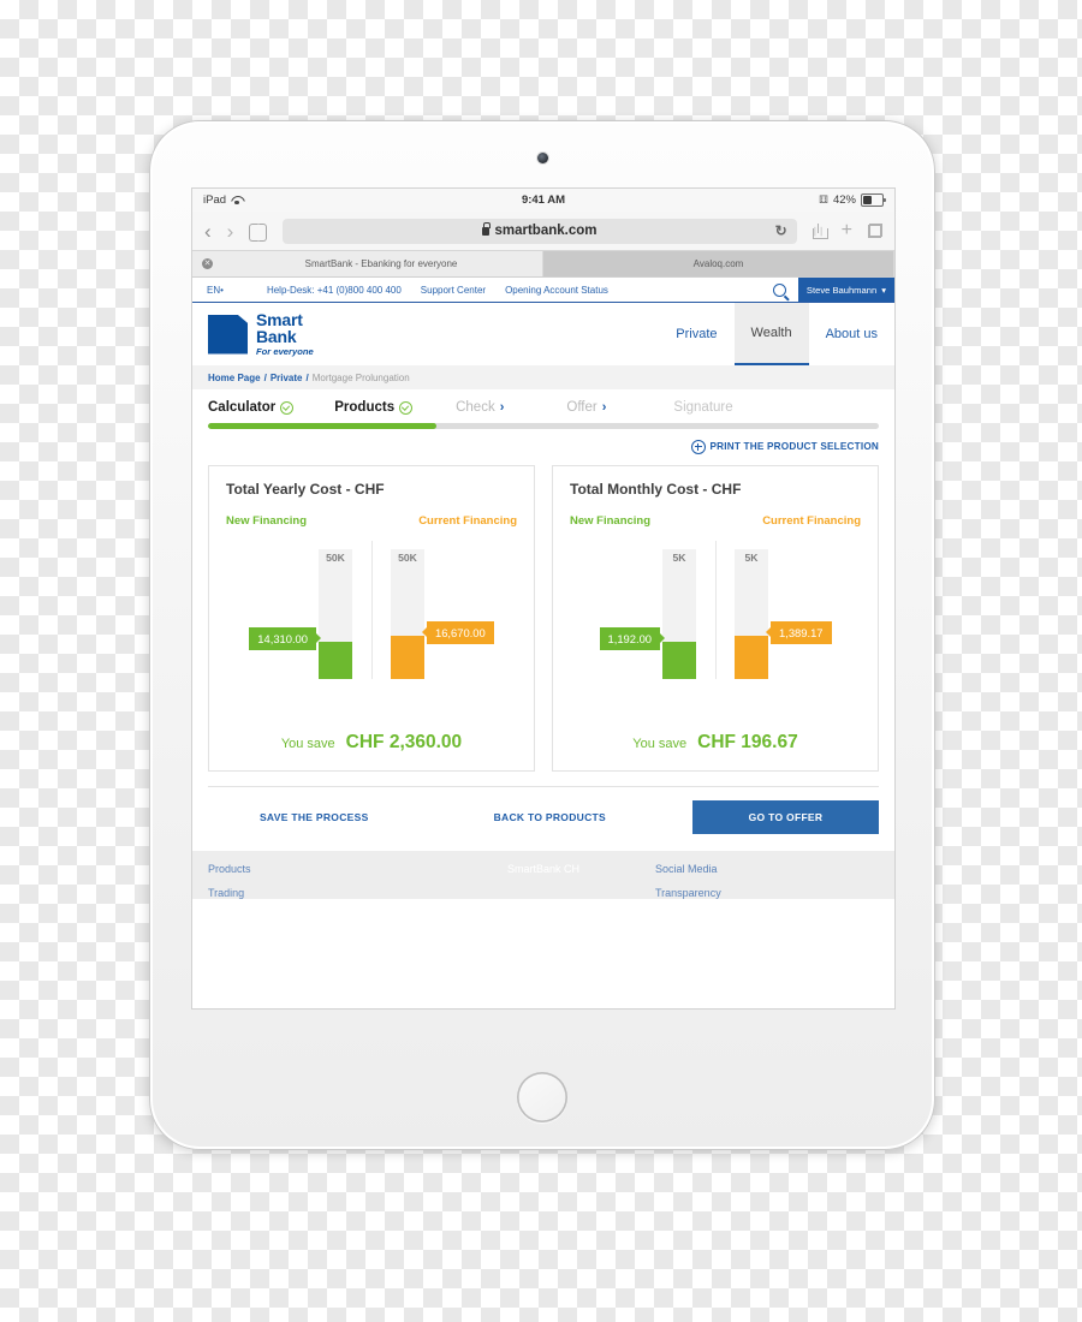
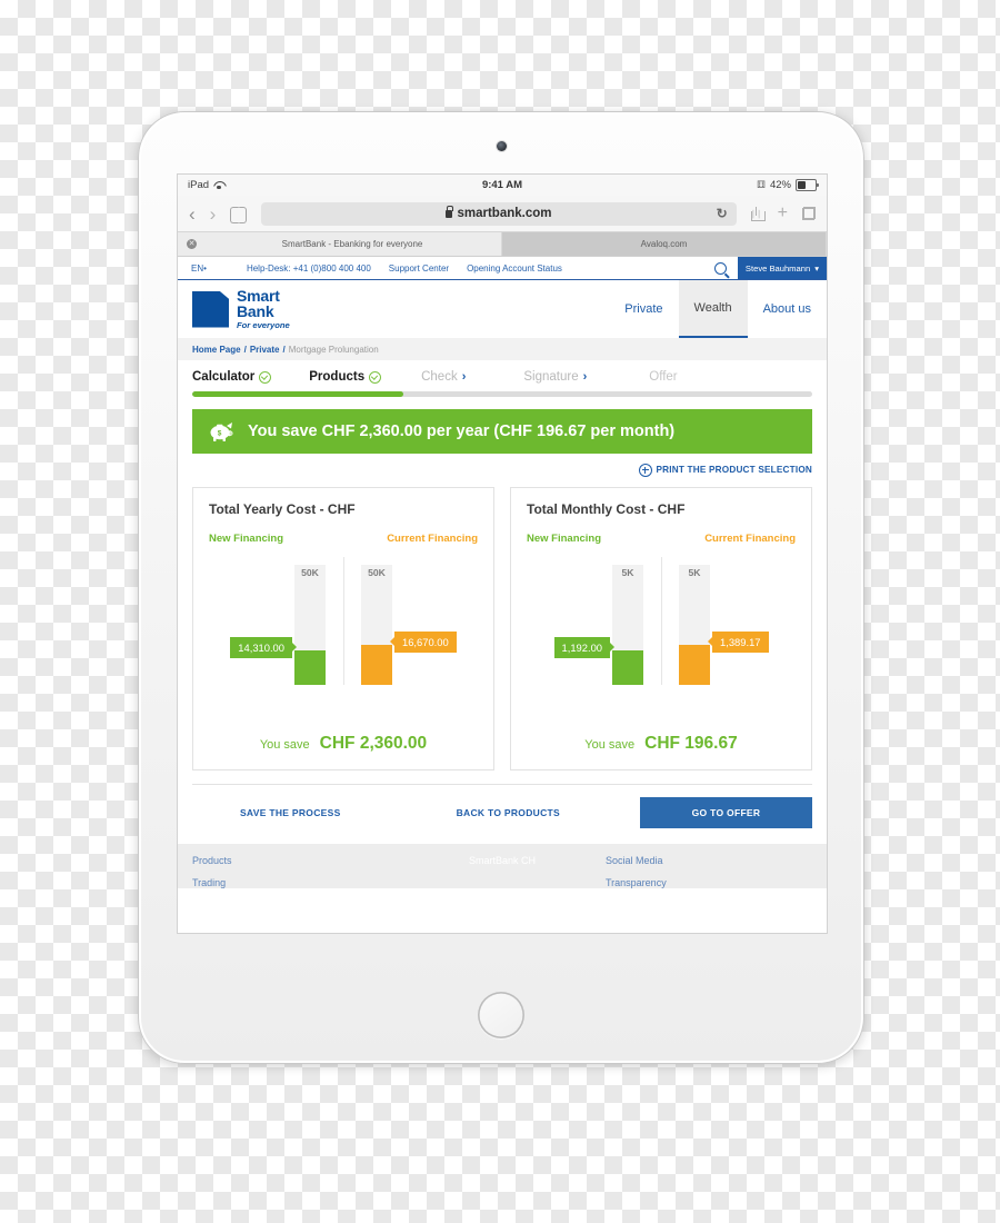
  iPad
  9:41 AM
  ⚅
  42%
  ‹
  ›
  smartbank.com
  ↻
  +
  SmartBank - Ebanking for everyone
  Avaloq.com
  EN•
  Help-Desk: +41 (0)800 400 400
  Support Center
  Opening Account Status
  Steve Bauhmann
  ▾
  Smart
  Bank
  For everyone
  Private
  Wealth
  About us
  Home Page
  /
  Private
  /
  Mortgage Prolungation
  Calculator
  Products
  Check
  ›
- Offer
+ Signature
  ›
- Signature
+ Offer
+ You save CHF 2,360.00 per year (CHF 196.67 per month)
  PRINT THE PRODUCT SELECTION
  Total Yearly Cost - CHF
  New Financing
  Current Financing
  50K
  14,310.00
  50K
  16,670.00
  You save
  CHF 2,360.00
  Total Monthly Cost - CHF
  New Financing
  Current Financing
  5K
  1,192.00
  5K
  1,389.17
  You save
  CHF 196.67
  SAVE THE PROCESS
  BACK TO PRODUCTS
  GO TO OFFER
  Products
  Trading
  Social Media
  Transparency
